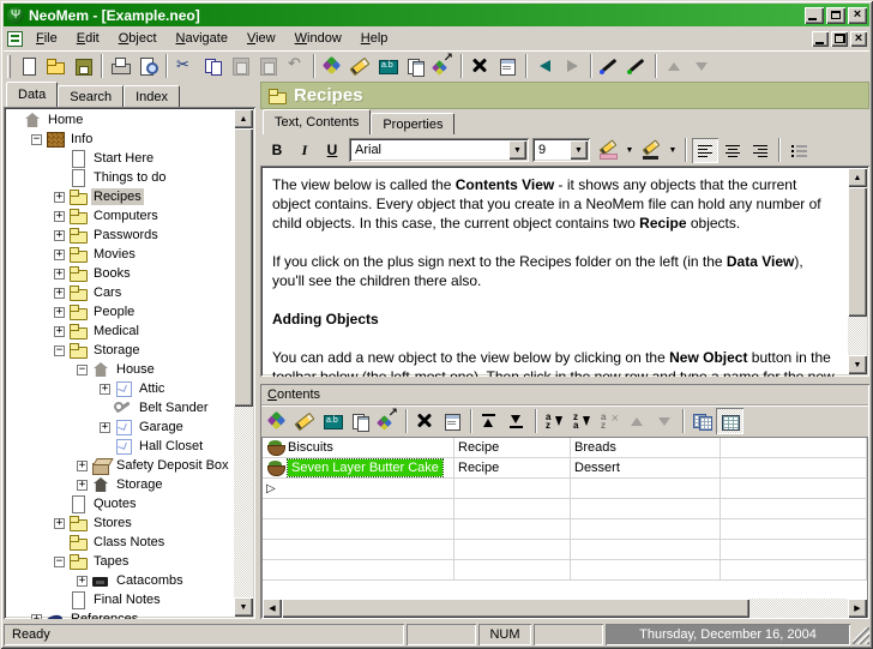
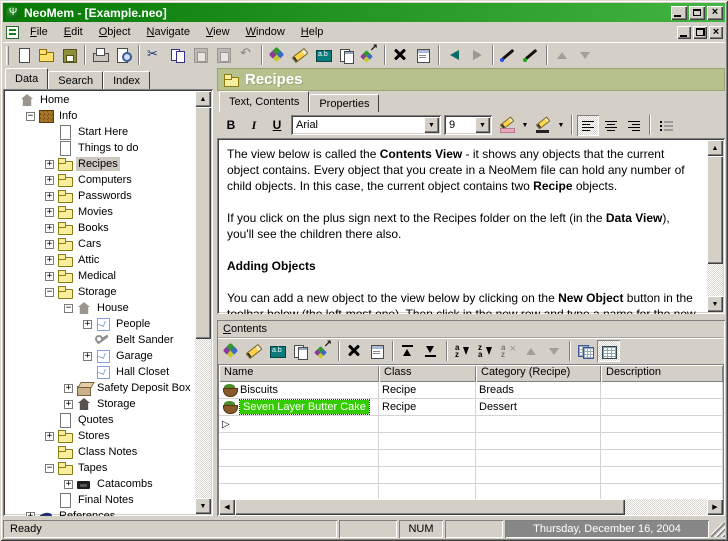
  Ψ
  NeoMem - [Example.neo]
  ×
  File
  Edit
  Object
  Navigate
  View
  Window
  Help
  ×
  Data
  Search
  Index
  Home
  −
  Info
  Start Here
  Things to do
  +
  Recipes
  +
  Computers
  +
  Passwords
  +
  Movies
  +
  Books
  +
  Cars
  +
- People
+ Attic
  +
  Medical
  −
  Storage
  −
  House
  +
- Attic
+ People
  Belt Sander
  +
  Garage
  Hall Closet
  +
  Safety Deposit Box
  +
  Storage
  Quotes
  +
  Stores
  Class Notes
  −
  Tapes
  +
  Catacombs
  Final Notes
  +
  Recipes
  Text, Contents
  Properties
  B
  I
  U
  Arial
  9
  The view below is called the Contents View - it shows any objects that the current object contains. Every object that you create in a NeoMem file can hold any number of child objects. In this case, the current object contains two Recipe objects.
  If you click on the plus sign next to the Recipes folder on the left (in the Data View), you'll see the children there also.
  Adding Objects
  Contents
+ Name
+ Class
+ Category (Recipe)
+ Description
  Biscuits
  Recipe
  Breads
  Seven Layer Butter Cake
  Recipe
  Dessert
  ▷
  Ready
  NUM
  Thursday, December 16, 2004
